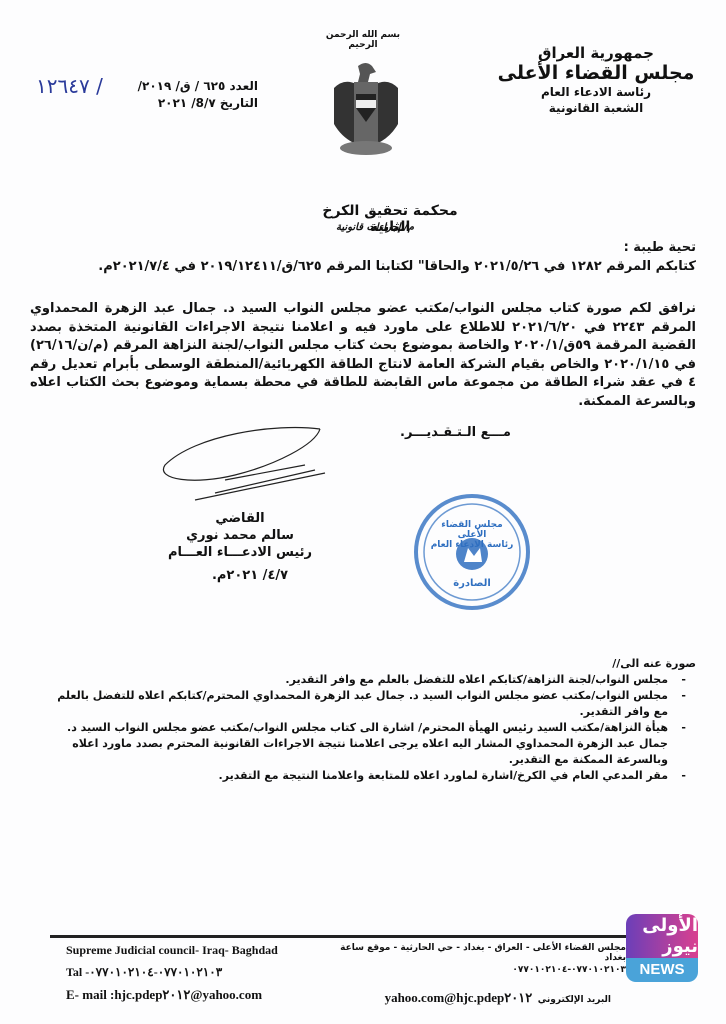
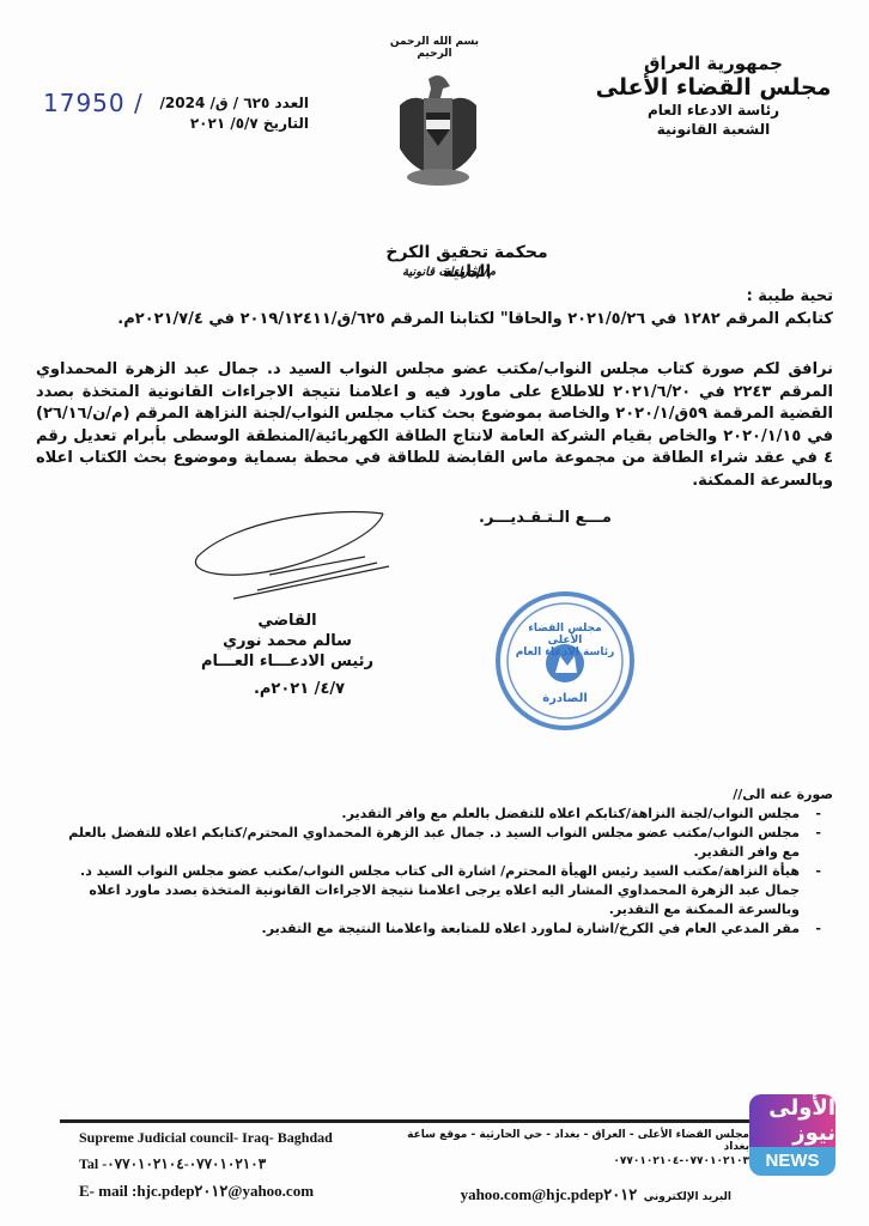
  جمهورية العراق
  مجلس القضاء الأعلى
  رئاسة الادعاء العام
  الشعبة القانونية
  بسم الله الرحمن الرحيم
- ١٢٦٤٧ /
+ 17950 /
- العدد ٦٢٥ / ق/ ٢٠١٩/
+ العدد ٦٢٥ / ق/ 2024/
- التاريخ 8/٧/ ٢٠٢١
+ التاريخ ٥/٧/ ٢٠٢١
  محكمة تحقيق الكرخ الثانية
  م/ إجراءات قانونية
  تحية طيبة :
  كتابكم المرقم ١٢٨٢ في ٢٠٢١/٥/٢٦ والحاقا" لكتابنا المرقم ٦٢٥/ق/٢٠١٩/١٢٤١١ في ٢٠٢١/٧/٤م.
  نرافق لكم صورة كتاب مجلس النواب/مكتب عضو مجلس النواب السيد د. جمال عبد الزهرة المحمداوي المرقم ٢٢٤٣ في ٢٠٢١/٦/٢٠ للاطلاع على ماورد فيه و اعلامنا نتيجة الاجراءات القانونية المتخذة بصدد القضية المرقمة ٥٩ق/٢٠٢٠/١ والخاصة بموضوع بحث كتاب مجلس النواب/لجنة النزاهة المرقم (م/ن/٢٦/١٦) في ٢٠٢٠/١/١٥ والخاص بقيام الشركة العامة لانتاج الطاقة الكهربائية/المنطقة الوسطى بأبرام تعديل رقم ٤ في عقد شراء الطاقة من مجموعة ماس القابضة للطاقة في محطة بسماية وموضوع بحث الكتاب اعلاه وبالسرعة الممكنة.
  مـــع الـتـقـديـــر.
  القاضي
  سالم محمد نوري
  رئيس الادعـــاء العـــام
  ٤/٧/ ٢٠٢١م.
  مجلس القضاء الأعلى
  رئاسة الادعاء العام
  الصادرة
  صورة عنه الى//
  -
  مجلس النواب/لجنة النزاهة/كتابكم اعلاه للتفضل بالعلم مع وافر التقدير.
  -
  مجلس النواب/مكتب عضو مجلس النواب السيد د. جمال عبد الزهرة المحمداوي المحترم/كتابكم اعلاه للتفضل بالعلم مع وافر التقدير.
  -
- هيأة النزاهة/مكتب السيد رئيس الهيأة المحترم/ اشارة الى كتاب مجلس النواب/مكتب عضو مجلس النواب السيد د. جمال عبد الزهرة المحمداوي المشار اليه اعلاه يرجى اعلامنا نتيجة الاجراءات القانونية المحترم بصدد ماورد اعلاه وبالسرعة الممكنة مع التقدير.
+ هيأة النزاهة/مكتب السيد رئيس الهيأة المحترم/ اشارة الى كتاب مجلس النواب/مكتب عضو مجلس النواب السيد د. جمال عبد الزهرة المحمداوي المشار اليه اعلاه يرجى اعلامنا نتيجة الاجراءات القانونية المتخذة بصدد ماورد اعلاه وبالسرعة الممكنة مع التقدير.
  -
  مقر المدعي العام في الكرخ/اشارة لماورد اعلاه للمتابعة واعلامنا النتيجة مع التقدير.
  Supreme Judicial council- Iraq- Baghdad
  Tal -٠٧٧٠١٠٢١٠٣-٠٧٧٠١٠٢١٠٤
  E- mail :hjc.pdep٢٠١٢@yahoo.com
  مجلس القضاء الأعلى - العراق - بغداد - حي الحارثية - موقع ساعة بغداد
  ٠٧٧٠١٠٢١٠٣-٠٧٧٠١٠٢١٠٤
  البريد الإلكتروني hjc.pdep٢٠١٢@yahoo.com
  الأولى نيوز
  NEWS
